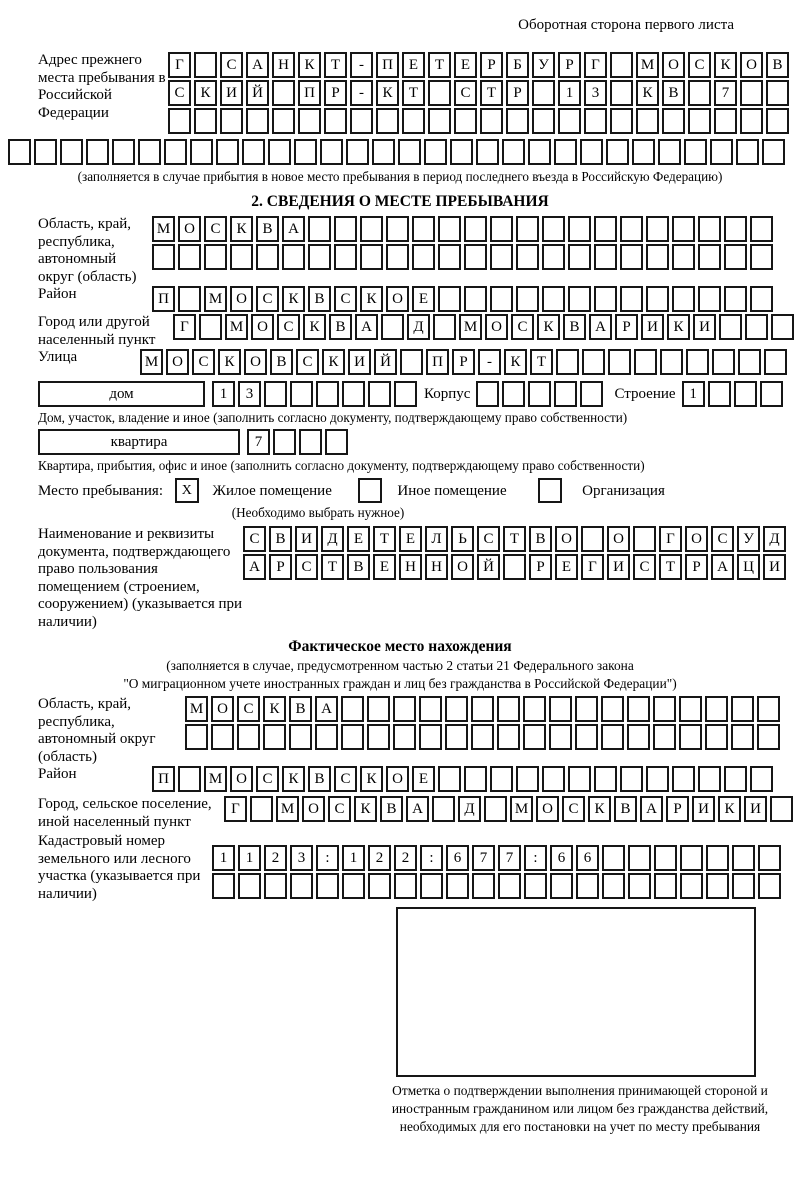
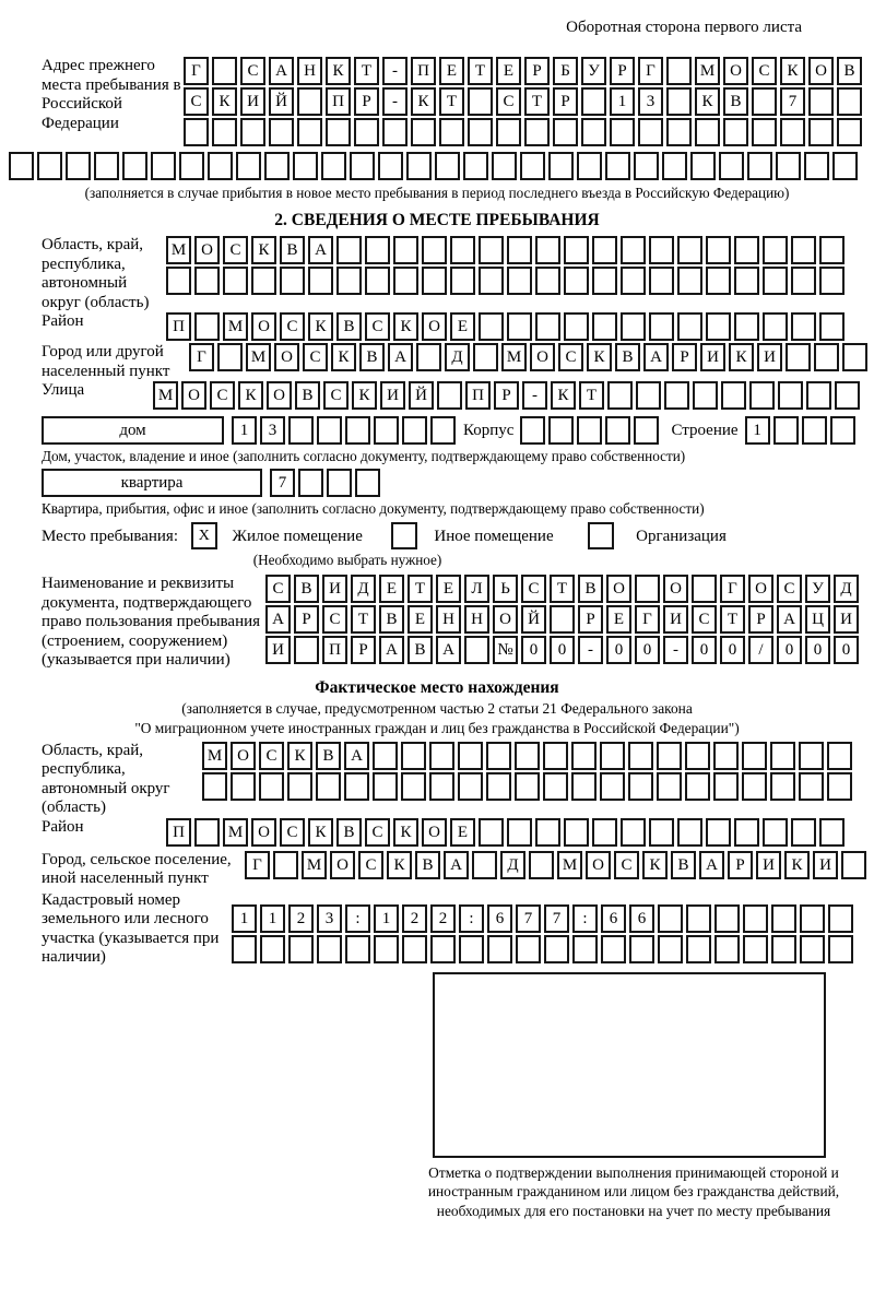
  Оборотная сторона первого листа
  Адрес прежнего места пребывания в Российской Федерации
  Г С А Н К Т - П Е Т Е Р Б У Р Г М О С К О В
  С К И Й П Р - К Т С Т Р 1 3 К В 7
  (заполняется в случае прибытия в новое место пребывания в период последнего въезда в Российскую Федерацию)
  2. СВЕДЕНИЯ О МЕСТЕ ПРЕБЫВАНИЯ
  Область, край, республика, автономный округ (область)
  М О С К В А
  Район
  П М О С К В С К О Е
  Город или другой населенный пункт
  Г М О С К В А Д М О С К В А Р И К И
  Улица
  М О С К О В С К И Й П Р - К Т
  дом
  1 3
  Корпус
  Строение
  1
  Дом, участок, владение и иное (заполнить согласно документу, подтверждающему право собственности)
  квартира
  7
  Квартира, прибытия, офис и иное (заполнить согласно документу, подтверждающему право собственности)
  Место пребывания: X Жилое помещение Иное помещение Организация
  (Необходимо выбрать нужное)
- Наименование и реквизиты документа, подтверждающего право пользования помещением (строением, сооружением) (указывается при наличии)
+ Наименование и реквизиты документа, подтверждающего право пользования пребывания (строением, сооружением) (указывается при наличии)
  С В И Д Е Т Е Л Ь С Т В О О Г О С У Д
  А Р С Т В Е Н Н О Й Р Е Г И С Т Р А Ц И
+ И П Р А В А № 0 0 - 0 0 - 0 0 / 0 0 0
  Фактическое место нахождения
  (заполняется в случае, предусмотренном частью 2 статьи 21 Федерального закона
  "О миграционном учете иностранных граждан и лиц без гражданства в Российской Федерации")
  Область, край, республика, автономный округ (область)
  М О С К В А
  Район
  П М О С К В С К О Е
  Город, сельское поселение, иной населенный пункт
  Г М О С К В А Д М О С К В А Р И К И
  Кадастровый номер земельного или лесного участка (указывается при наличии)
  1 1 2 3 : 1 2 2 : 6 7 7 : 6 6
  Отметка о подтверждении выполнения принимающей стороной и иностранным гражданином или лицом без гражданства действий, необходимых для его постановки на учет по месту пребывания
